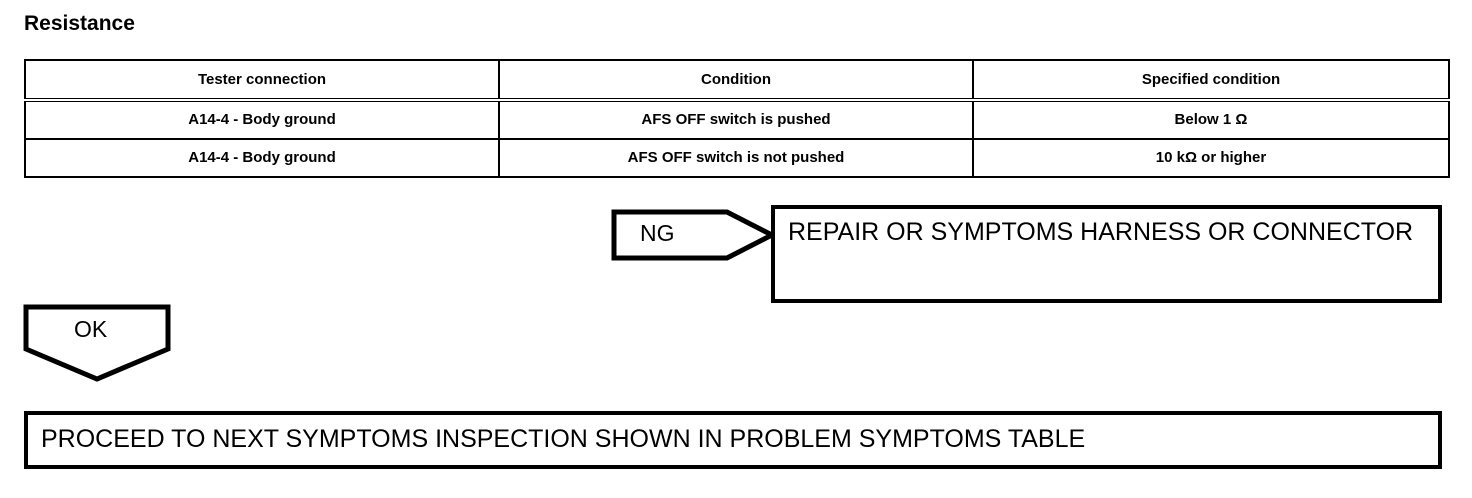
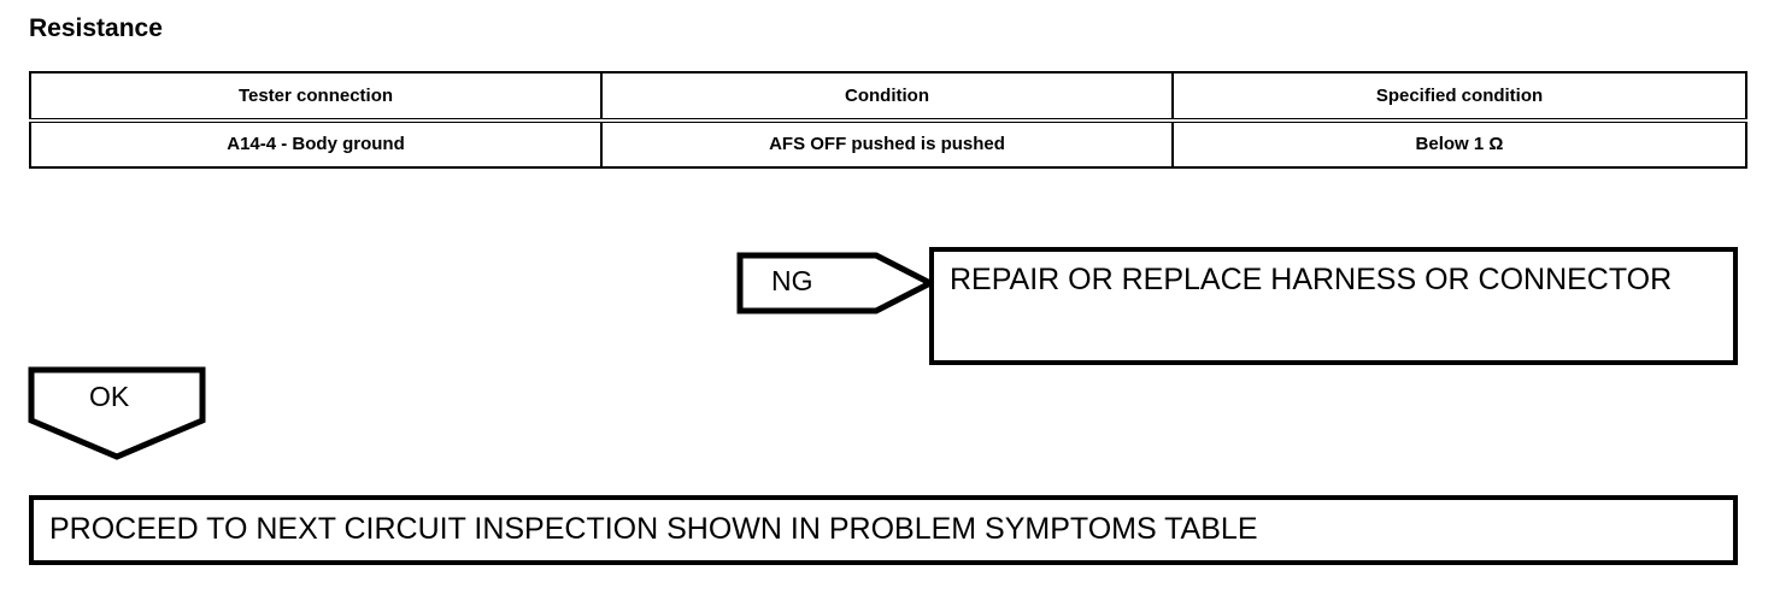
  Resistance
  Tester connection	Condition	Specified condition
- A14-4 - Body ground	AFS OFF switch is pushed	Below 1 Ω
+ A14-4 - Body ground	AFS OFF pushed is pushed	Below 1 Ω
- A14-4 - Body ground	AFS OFF switch is not pushed	10 kΩ or higher
  NG
- REPAIR OR SYMPTOMS HARNESS OR CONNECTOR
+ REPAIR OR REPLACE HARNESS OR CONNECTOR
  OK
- PROCEED TO NEXT SYMPTOMS INSPECTION SHOWN IN PROBLEM SYMPTOMS TABLE
+ PROCEED TO NEXT CIRCUIT INSPECTION SHOWN IN PROBLEM SYMPTOMS TABLE
